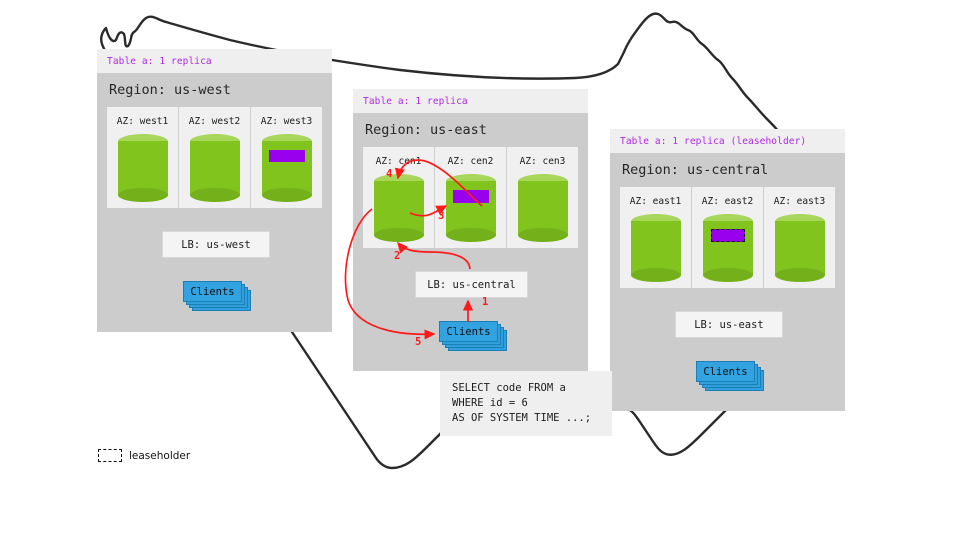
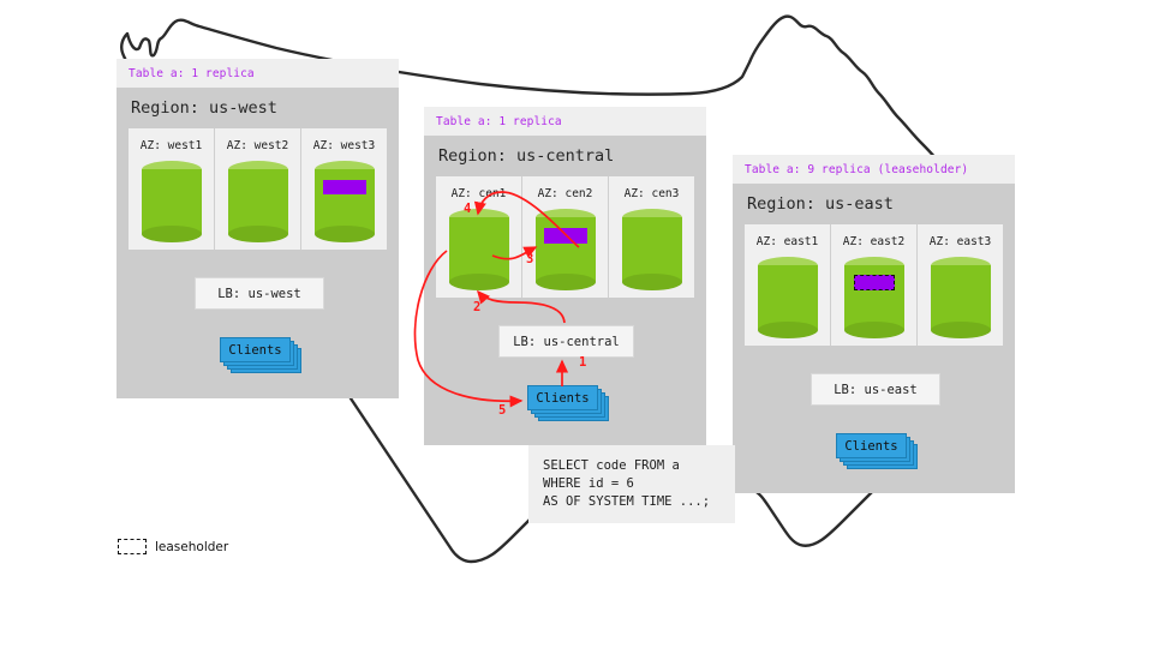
  Table a: 1 replica
  Region: us-west
  AZ: west1
  AZ: west2
  AZ: west3
  LB: us-west
  Clients
  Table a: 1 replica
- Region: us-east
+ Region: us-central
  AZ: cen1
  AZ: cen2
  AZ: cen3
  LB: us-central
  Clients
  SELECT code FROM a
  WHERE id = 6
  AS OF SYSTEM TIME ...;
- Table a: 1 replica (leaseholder)
+ Table a: 9 replica (leaseholder)
- Region: us-central
+ Region: us-east
  AZ: east1
  AZ: east2
  AZ: east3
  LB: us-east
  Clients
  1
  2
  3
  4
  5
  leaseholder
